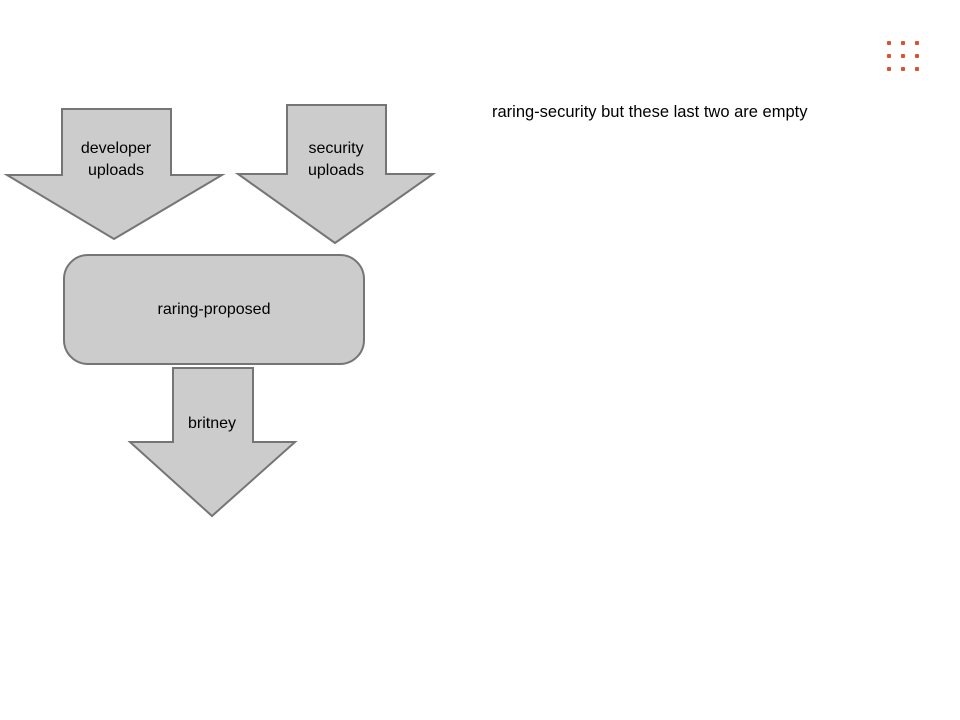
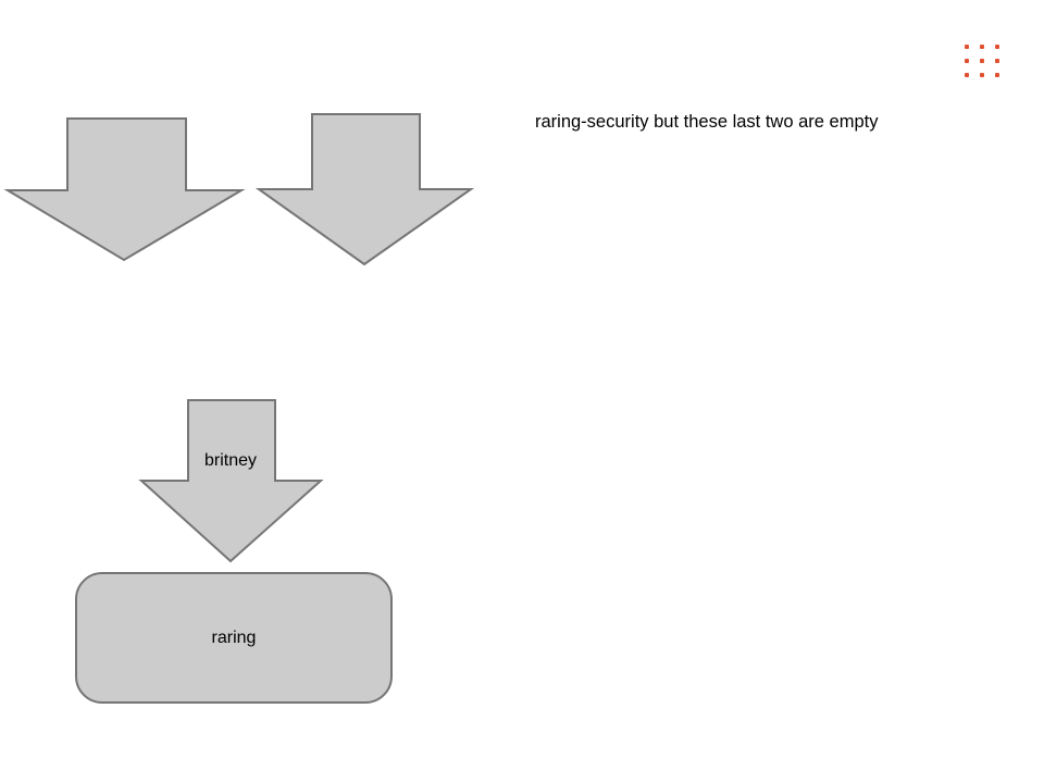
- developer uploads
- security uploads
- raring-proposed
  britney
+ raring
  raring-security but these last two are empty
